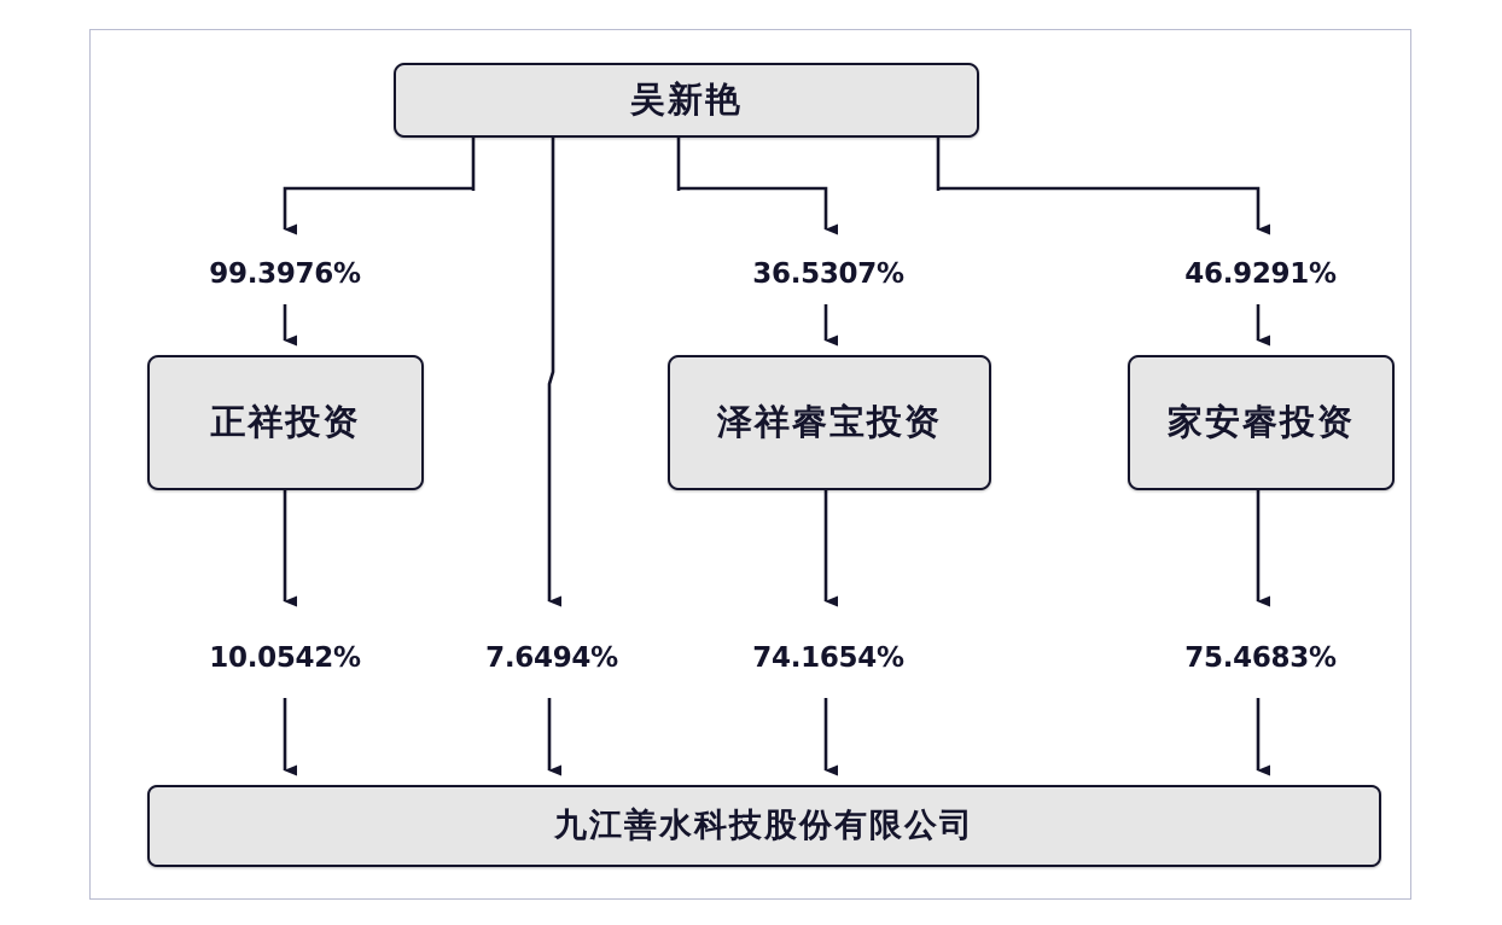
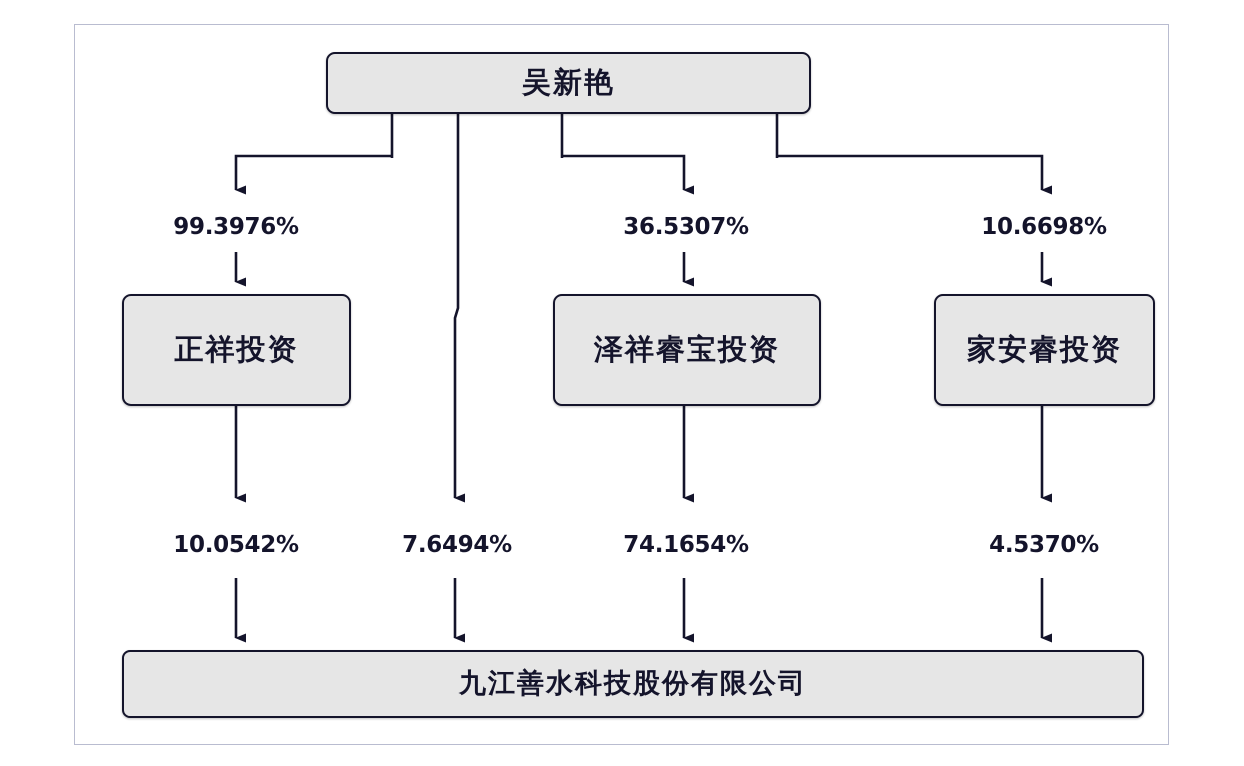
  吴新艳
  正祥投资
  泽祥睿宝投资
  家安睿投资
  九江善水科技股份有限公司
  99.3976%
  36.5307%
- 46.9291%
+ 10.6698%
  10.0542%
  7.6494%
  74.1654%
- 75.4683%
+ 4.5370%
